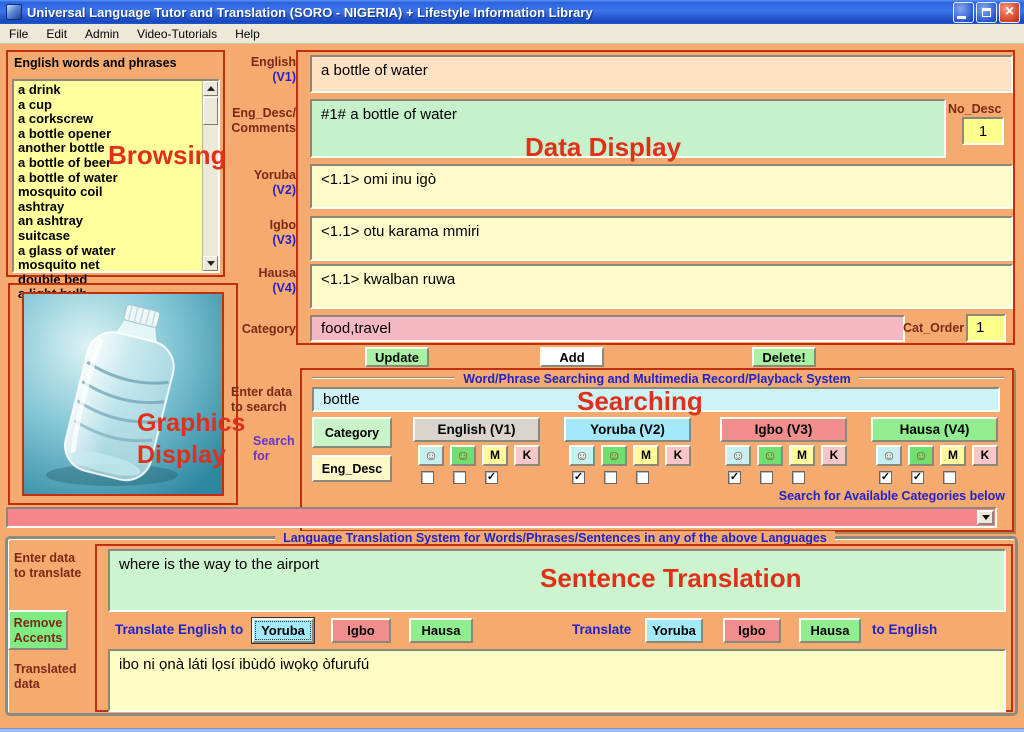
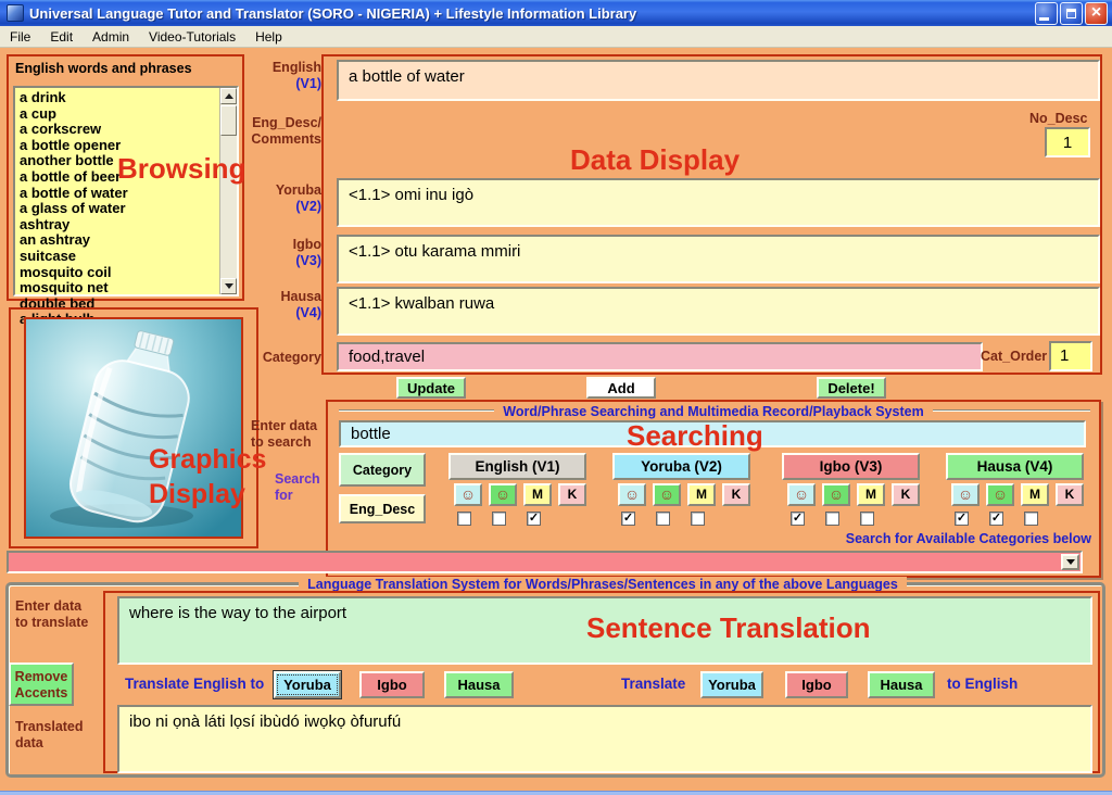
- Universal Language Tutor and Translation (SORO - NIGERIA) + Lifestyle Information Library
+ Universal Language Tutor and Translator (SORO - NIGERIA) + Lifestyle Information Library
  ×
  File
  Edit
  Admin
  Video-Tutorials
  Help
  English words and phrases
  a drink
  a cup
  a corkscrew
  a bottle opener
  another bottle
  a bottle of beer
  a bottle of water
- mosquito coil
+ a glass of water
  ashtray
  an ashtray
  suitcase
- a glass of water
+ mosquito coil
  mosquito net
  double bed
  a light bulb
  Browsing
  Graphics
  Display
  English
  (V1)
  Eng_Desc/
  Comments
  Yoruba
  (V2)
  Igbo
  (V3)
  Hausa
  (V4)
  Category
  a bottle of water
- #1# a bottle of water
  Data Display
  No_Desc
  1
  <1.1> omi inu igò
  <1.1> otu karama mmiri
  <1.1> kwalban ruwa
  food,travel
  Cat_Order
  1
  Update
  Add
  Delete!
  Word/Phrase Searching and Multimedia Record/Playback System
  Enter data
  to search
  bottle
  Searching
  Search
  for
  Category
  Eng_Desc
  English (V1)
  ☺
  ☺
  M
  K
  ✓
  Yoruba (V2)
  ☺
  ☺
  M
  K
  ✓
  Igbo (V3)
  ☺
  ☺
  M
  K
  ✓
  Hausa (V4)
  ☺
  ☺
  M
  K
  ✓
  ✓
  Search for Available Categories below
  Language Translation System for Words/Phrases/Sentences in any of the above Languages
  Enter data
  to translate
  Remove
  Accents
  Translated
  data
  where is the way to the airport
  Sentence Translation
  Translate English to
  Yoruba
  Igbo
  Hausa
  Translate
  Yoruba
  Igbo
  Hausa
  to English
  ibo ni ọnà láti lọsí ibùdó iwọkọ òfurufú
